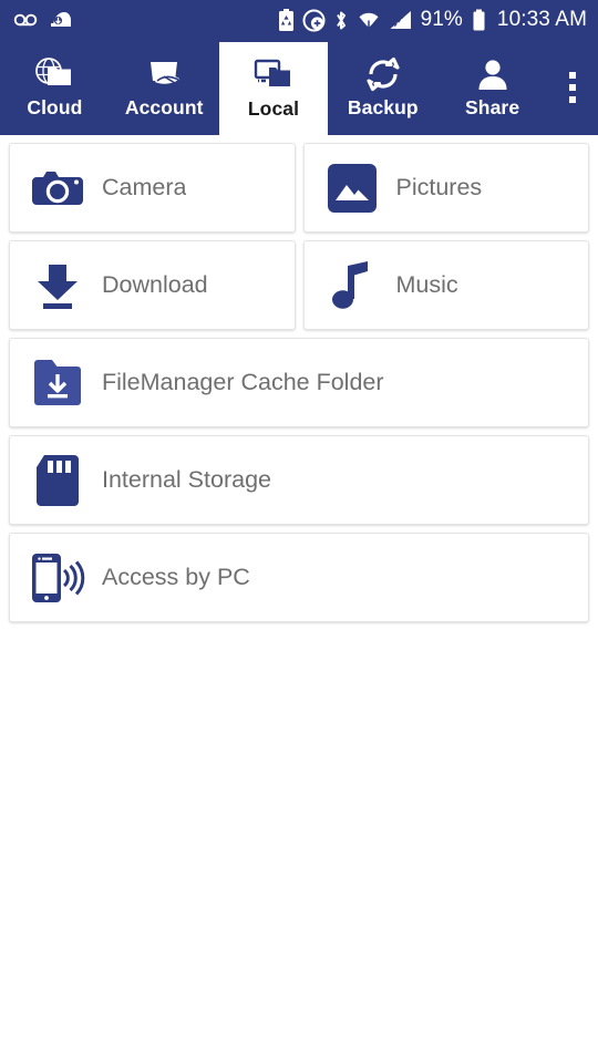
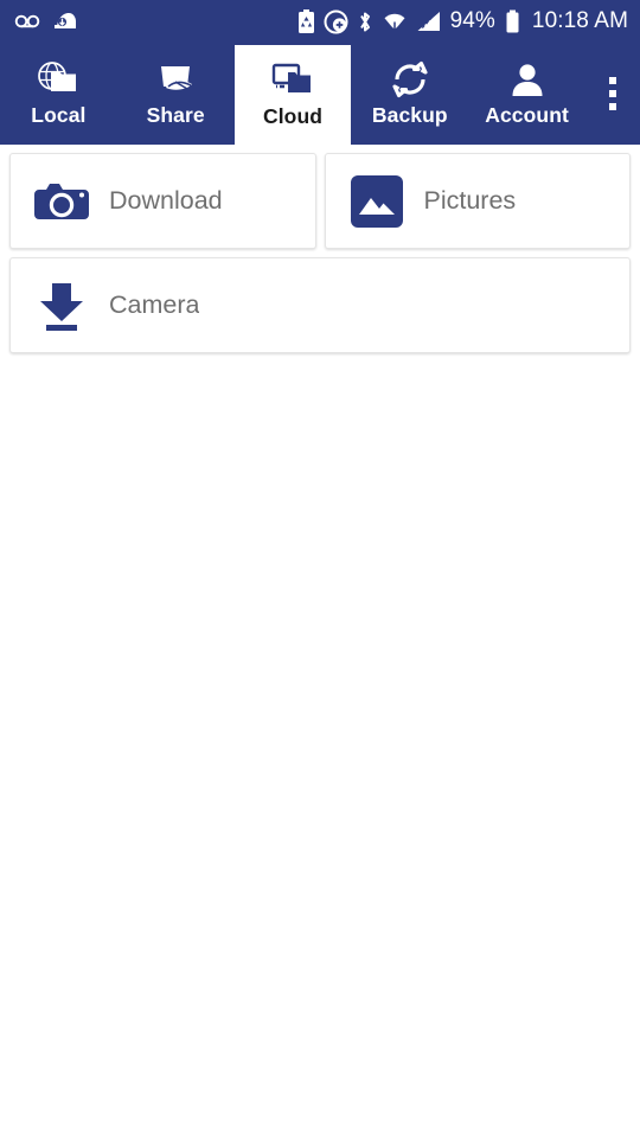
- 91%
+ 94%
- 10:33 AM
+ 10:18 AM
- Cloud
+ Local
- Account
+ Share
- Local
+ Cloud
  Backup
- Share
+ Account
- Camera
+ Download
  Pictures
- Download
+ Camera
- Music
- FileManager Cache Folder
- Internal Storage
- Access by PC
